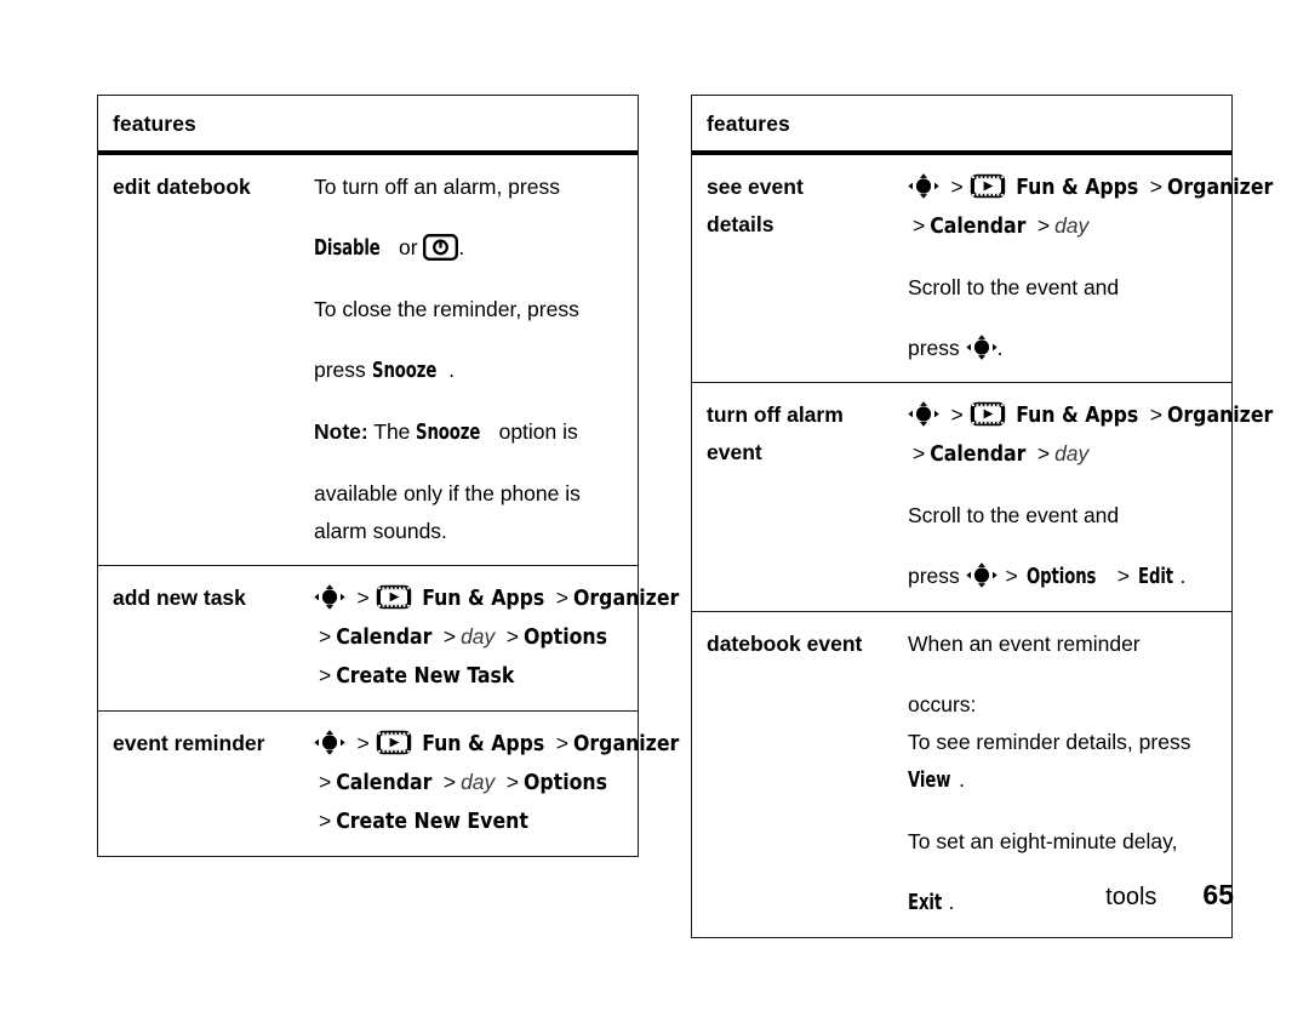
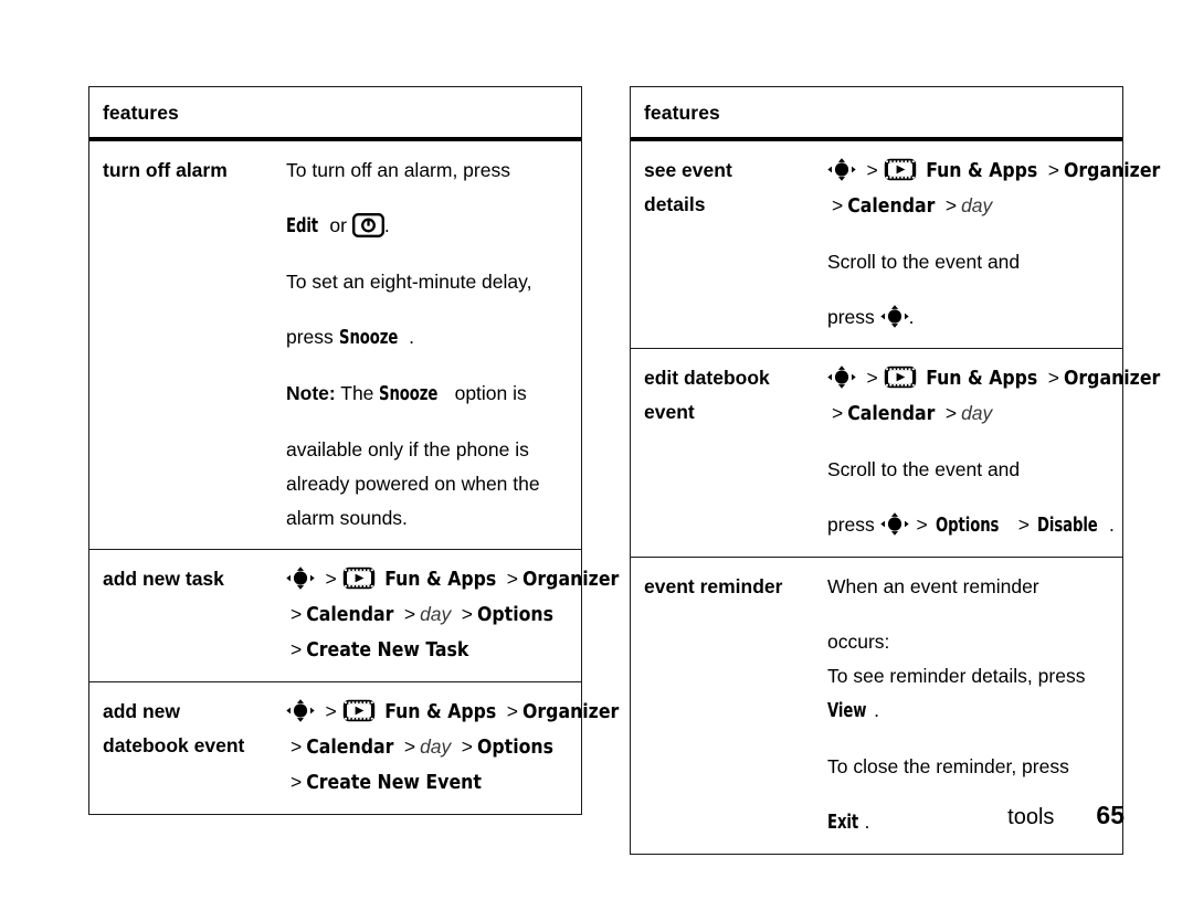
  features
- edit datebook
+ turn off alarm
  To turn off an alarm, press
- Disable or .
+ Edit or .
- To close the reminder, press
+ To set an eight-minute delay,
  press Snooze .
  Note: The Snooze option is
  available only if the phone is
+ already powered on when the
  alarm sounds.
  add new task
  > Fun & Apps > Organizer
  > Calendar > day > Options
  > Create New Task
+ add new
- event reminder
+ datebook event
  > Fun & Apps > Organizer
  > Calendar > day > Options
  > Create New Event
  features
  see event
  details
  > Fun & Apps > Organizer
  > Calendar > day
  Scroll to the event and
  press .
- turn off alarm
+ edit datebook
  event
  > Fun & Apps > Organizer
  > Calendar > day
  Scroll to the event and
- press > Options > Edit .
+ press > Options > Disable .
- datebook event
+ event reminder
  When an event reminder
  occurs:
  To see reminder details, press
  View .
- To set an eight-minute delay,
+ To close the reminder, press
  Exit .
  tools 65
